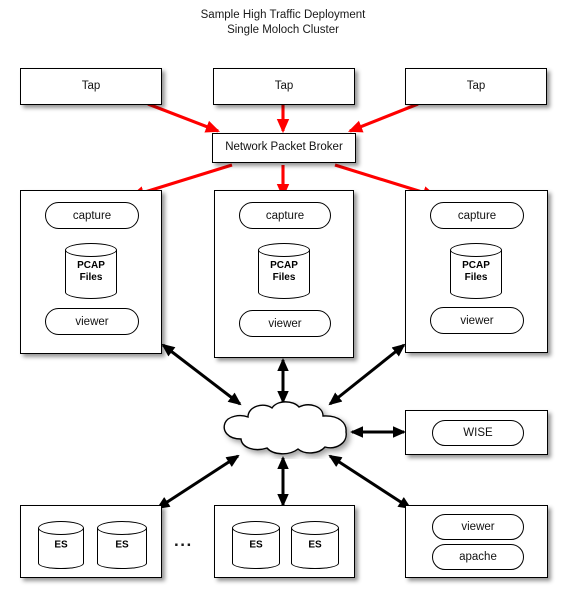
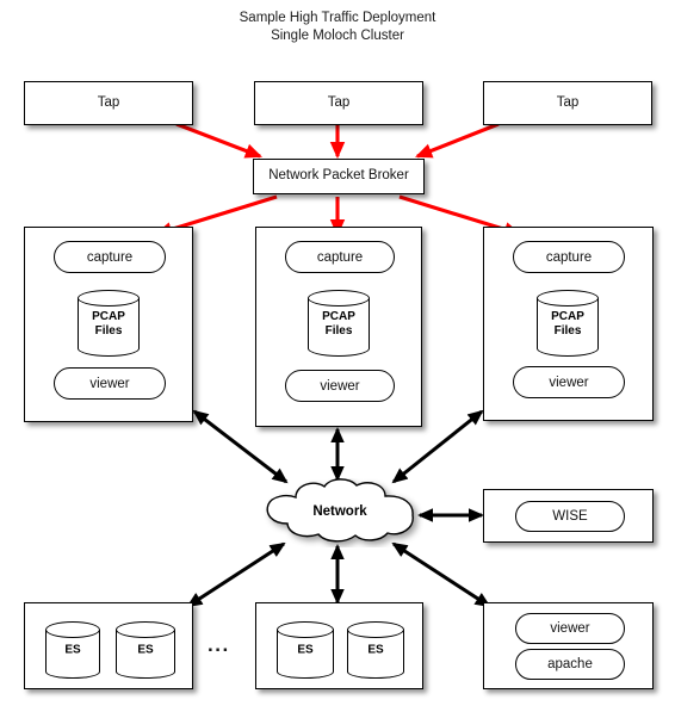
  Sample High Traffic Deployment
  Single Moloch Cluster
  Tap
  Tap
  Tap
  Network Packet Broker
  capture
  PCAP
  Files
  viewer
  capture
  PCAP
  Files
  viewer
  capture
  PCAP
  Files
  viewer
+ Network
  WISE
  ES
  ES
  ...
  ES
  ES
  viewer
  apache
